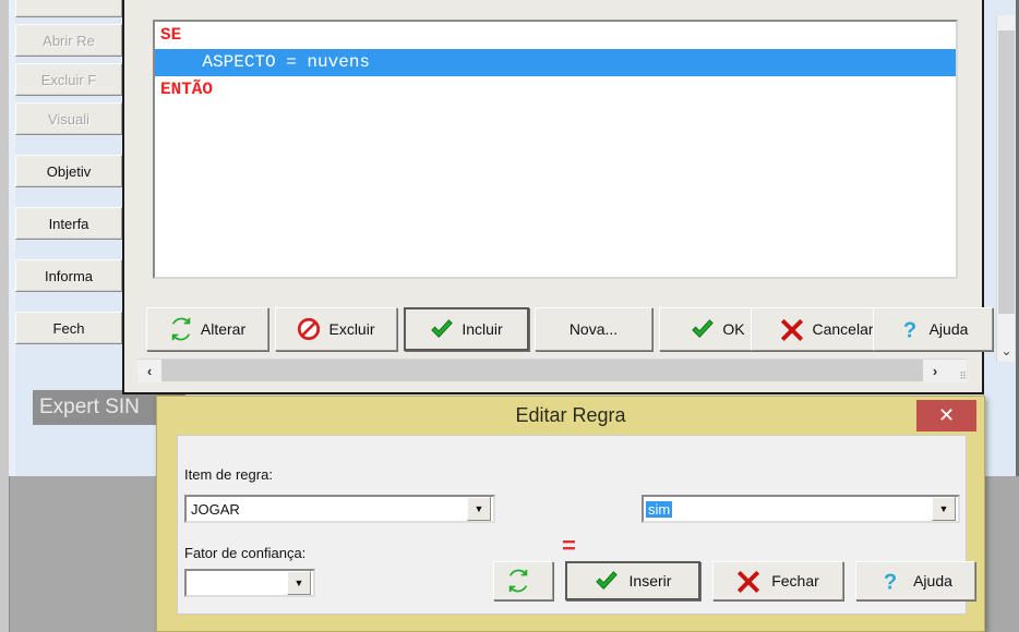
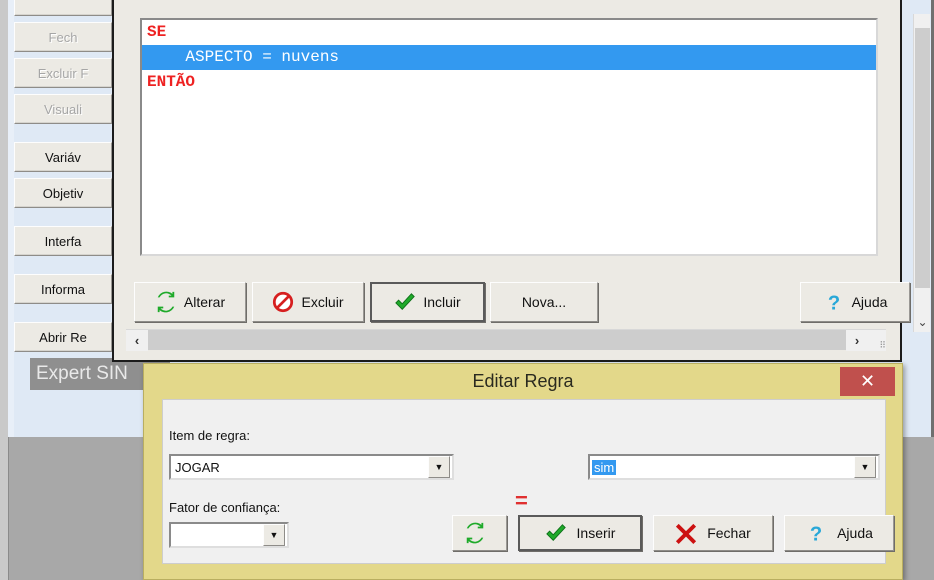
- Abrir Re
+ Fech
  Excluir F
  Visuali
+ Variáv
  Objetiv
  Interfa
  Informa
- Fech
+ Abrir Re
  Expert SIN
  SE
  ASPECTO = nuvens
  ENTÃO
  Alterar
  Excluir
  Incluir
  Nova...
- OK
- Cancelar
  ?
  Ajuda
  ‹
  ›
  ⠿
  ⌄
  Editar Regra
  ✕
  Item de regra:
  JOGAR
  ▼
  =
  sim
  ▼
  Fator de confiança:
  ▼
  Inserir
  Fechar
  ?
  Ajuda
